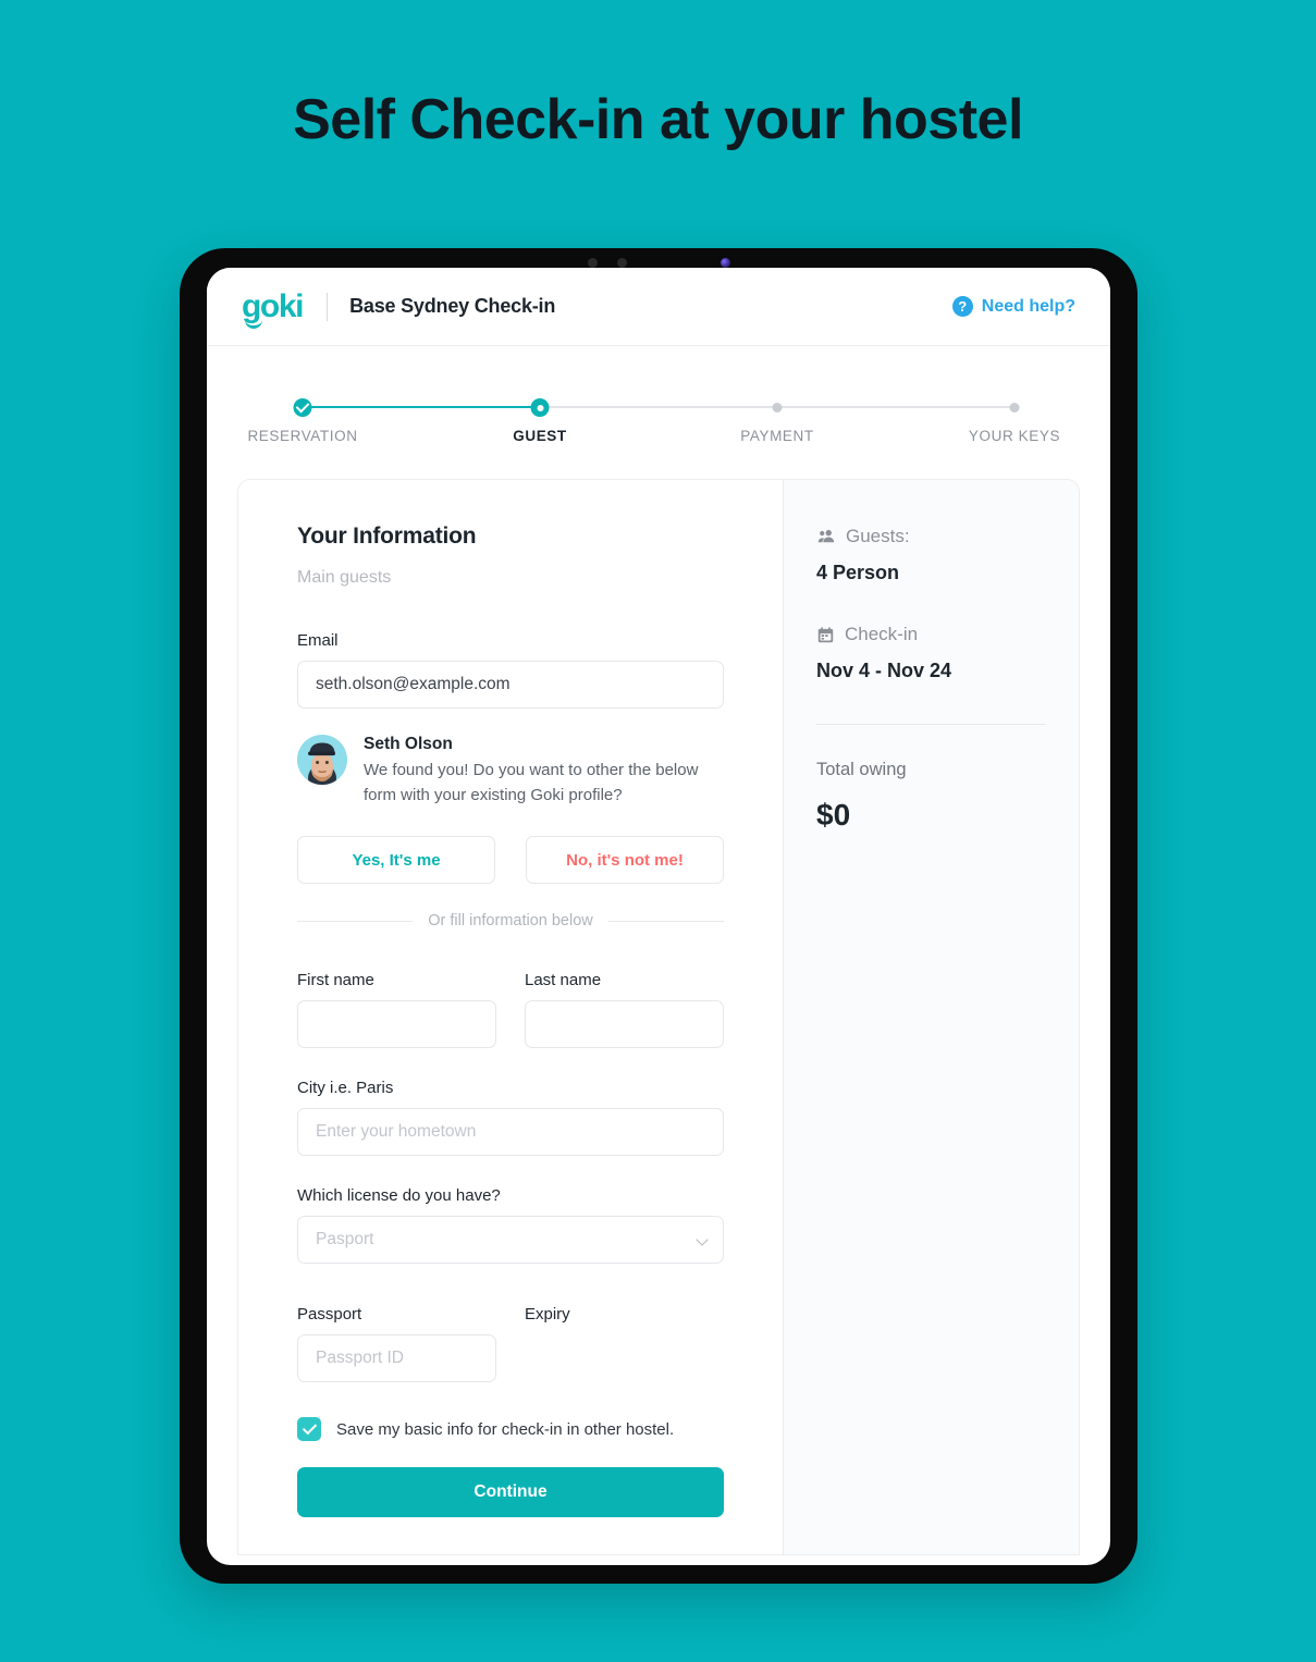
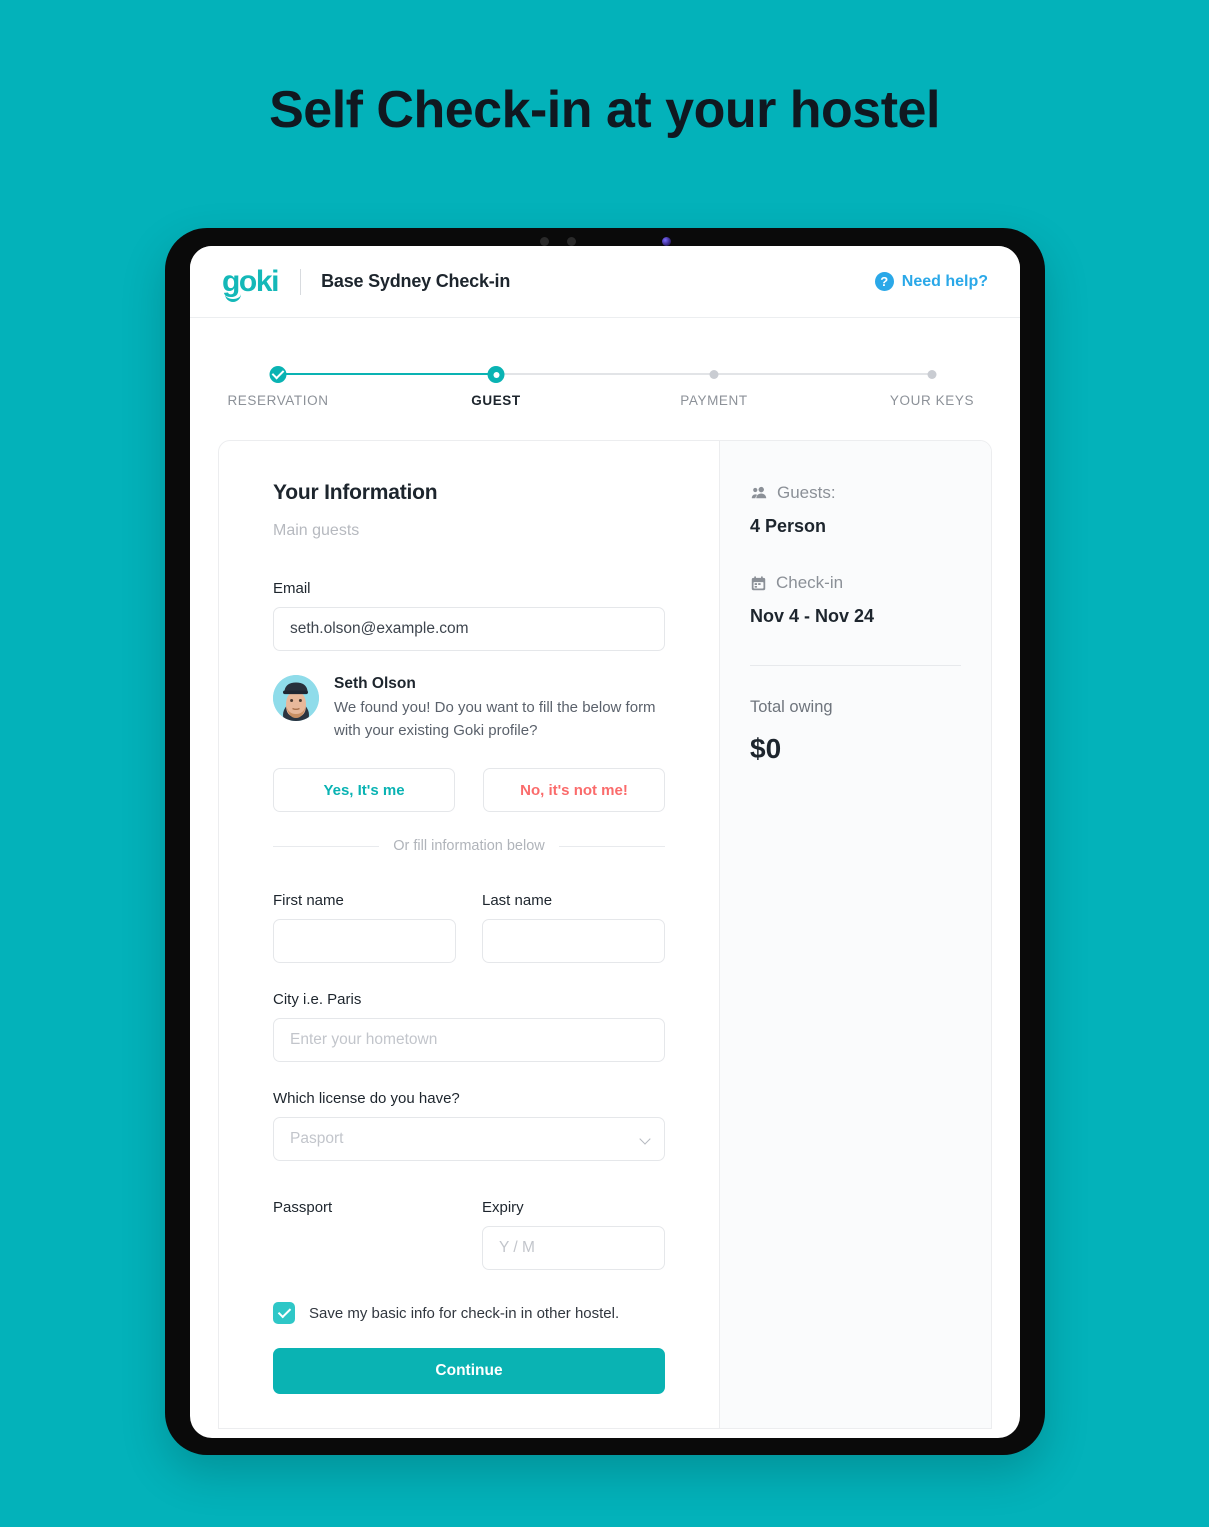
  Self Check-in at your hostel
  goki
  Base Sydney Check-in
  ?
  Need help?
  RESERVATION
  GUEST
  PAYMENT
  YOUR KEYS
  Your Information
  Main guests
  Email
  seth.olson@example.com
  Seth Olson
- We found you! Do you want to other the below form with your existing Goki profile?
+ We found you! Do you want to fill the below form with your existing Goki profile?
  Yes, It's me
  No, it's not me!
  Or fill information below
  First name
  Last name
  City i.e. Paris
  Enter your hometown
  Which license do you have?
  Pasport
  Passport
- Passport ID
  Expiry
+ Y / M
  Save my basic info for check-in in other hostel.
  Continue
  Guests:
  4 Person
  Check-in
  Nov 4 - Nov 24
  Total owing
  $0
